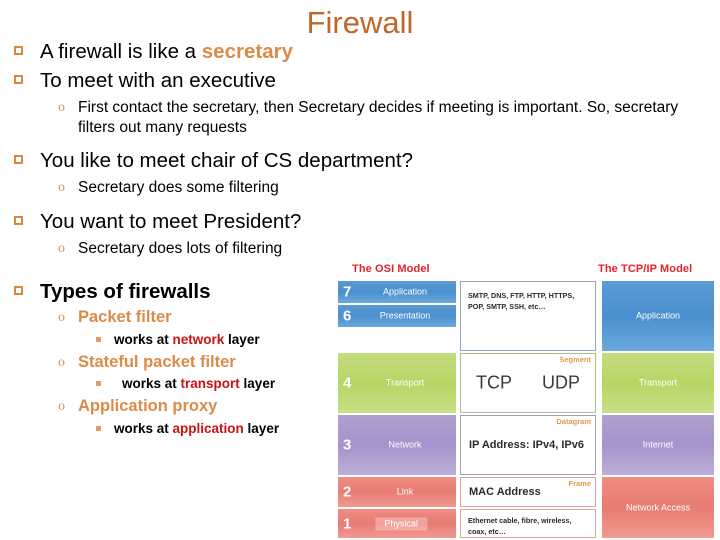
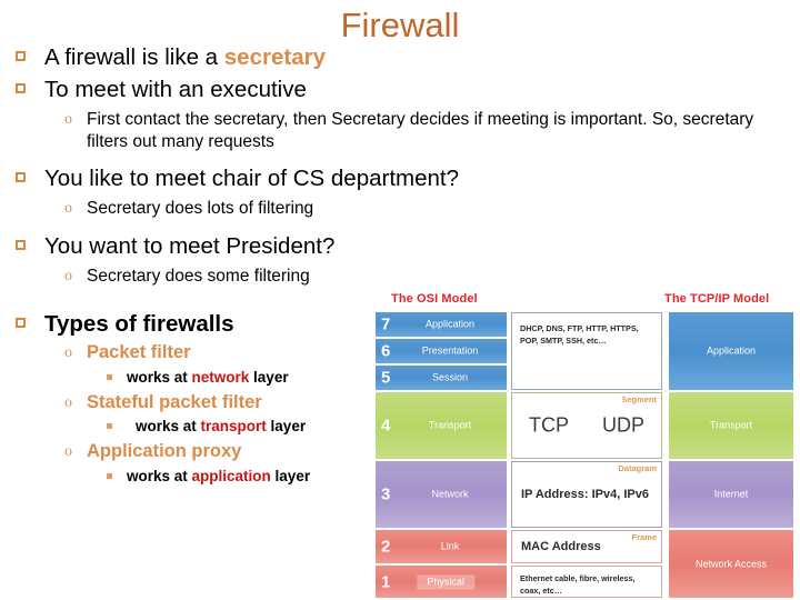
  Firewall
  A firewall is like a secretary
  To meet with an executive
  o
  First contact the secretary, then Secretary decides if meeting is important. So, secretary filters out many requests
  You like to meet chair of CS department?
  o
- Secretary does some filtering
+ Secretary does lots of filtering
  You want to meet President?
  o
- Secretary does lots of filtering
+ Secretary does some filtering
  Types of firewalls
  o
  Packet filter
  works at network layer
  o
  Stateful packet filter
  works at transport layer
  o
  Application proxy
  works at application layer
  The OSI Model
  The TCP/IP Model
  7
  Application
  6
  Presentation
+ 5
+ Session
  4
  Transport
  3
  Network
  2
  Link
  1
  Physical
- SMTP, DNS, FTP, HTTP, HTTPS, POP, SMTP, SSH, etc…
+ DHCP, DNS, FTP, HTTP, HTTPS, POP, SMTP, SSH, etc…
  Segment
  TCP
  UDP
  Datagram
  IP Address: IPv4, IPv6
  Frame
  MAC Address
  Ethernet cable, fibre, wireless, coax, etc…
  Application
  Transport
  Internet
  Network Access
